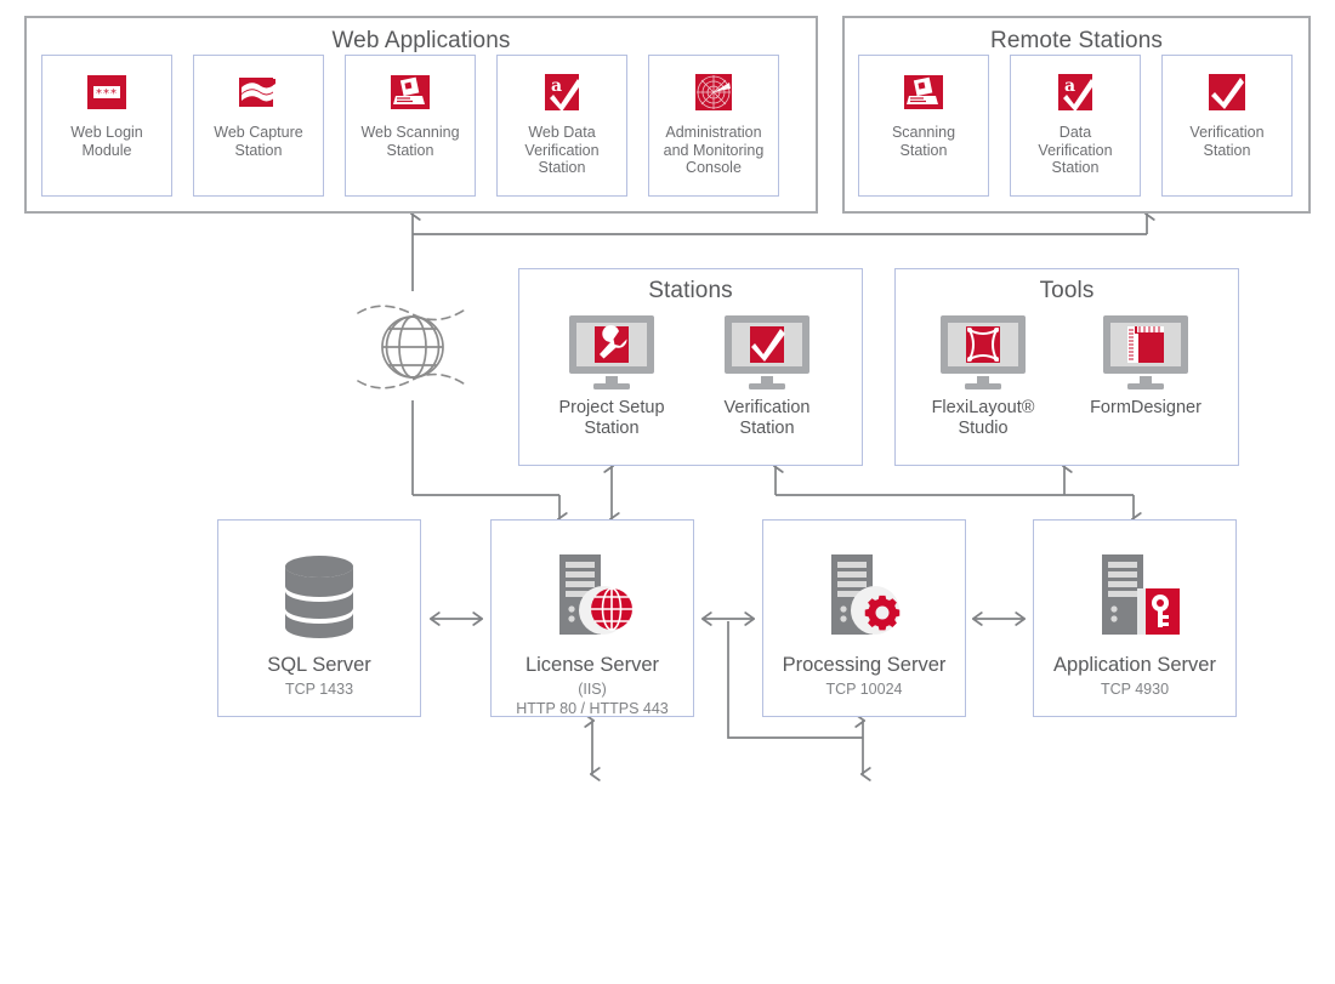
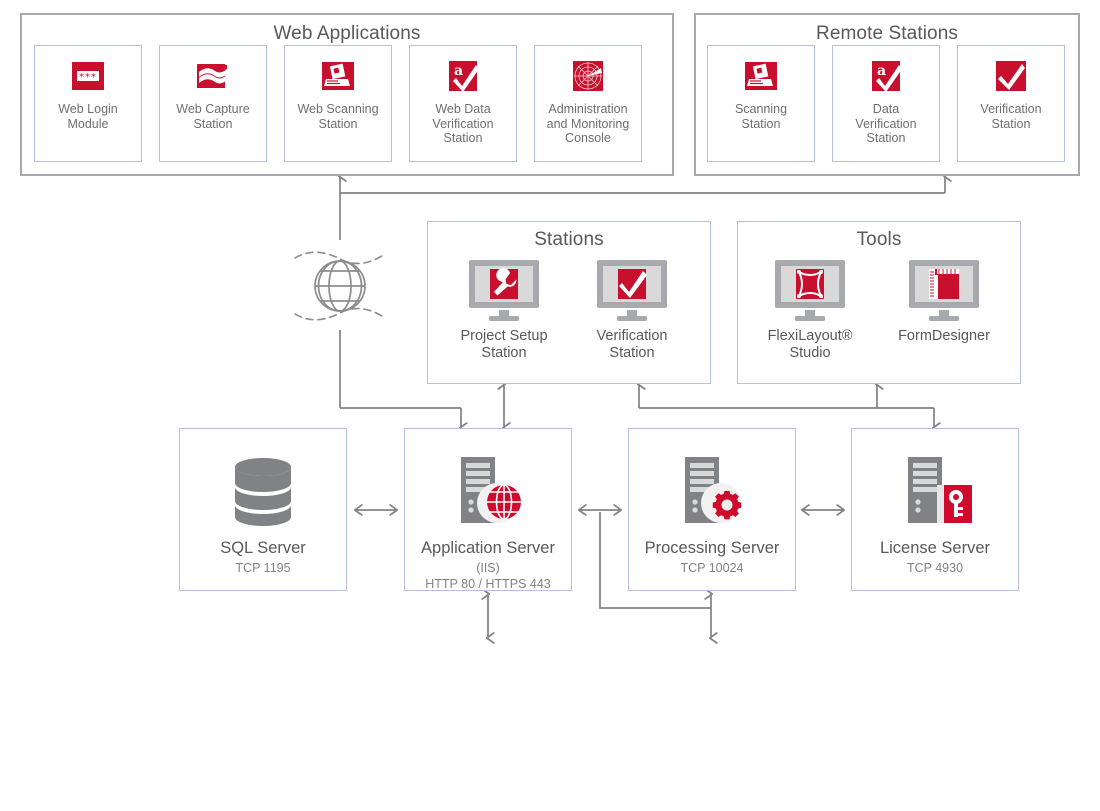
  Web Applications
  *
  *
  *
  Web Login
  Module
  Web Capture
  Station
  Web Scanning
  Station
  a
  Web Data
  Verification
  Station
  Administration
  and Monitoring
  Console
  Remote Stations
  Scanning
  Station
  a
  Data
  Verification
  Station
  Verification
  Station
  Stations
  Project Setup
  Station
  Verification
  Station
  Tools
  FlexiLayout®
  Studio
  FormDesigner
  SQL Server
- TCP 1433
+ TCP 1195
- License Server
+ Application Server
  (IIS)
  HTTP 80 / HTTPS 443
  Processing Server
  TCP 10024
- Application Server
+ License Server
  TCP 4930
